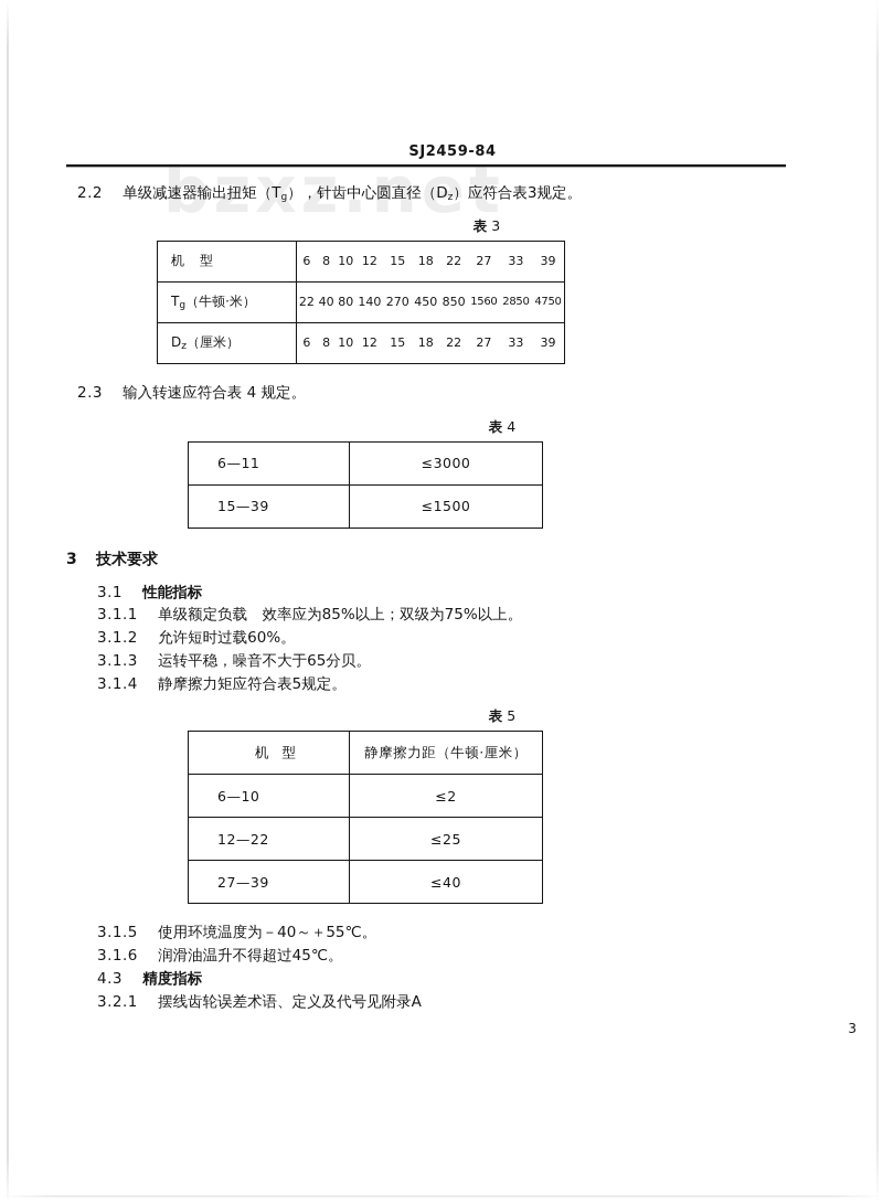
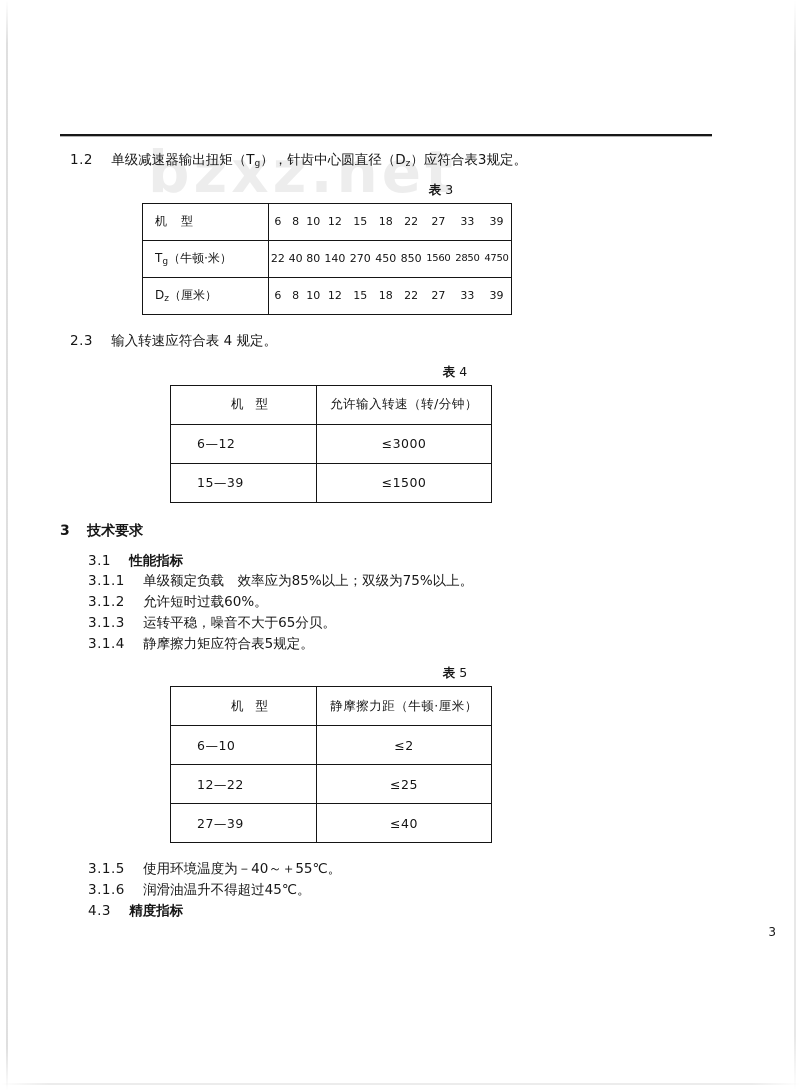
  bzxz.net
- SJ2459-84
- 2.2 单级减速器输出扭矩（Tg），针齿中心圆直径（Dz）应符合表3规定。
+ 1.2 单级减速器输出扭矩（Tg），针齿中心圆直径（Dz）应符合表3规定。
  表 3
  机型	6	8	10	12	15	18	22	27	33	39
  Tg（牛顿·米）	22	40	80	140	270	450	850	1560	2850	4750
  Dz（厘米）	6	8	10	12	15	18	22	27	33	39
  2.3 输入转速应符合表 4 规定。
  表 4
+ 机型	允许输入转速（转/分钟）
- 6—11	≤3000
+ 6—12	≤3000
  15—39	≤1500
  3 技术要求
  3.1 性能指标
  3.1.1 单级额定负载 效率应为85%以上；双级为75%以上。
  3.1.2 允许短时过载60%。
  3.1.3 运转平稳，噪音不大于65分贝。
  3.1.4 静摩擦力矩应符合表5规定。
  表 5
  机型	静摩擦力距（牛顿·厘米）
  6—10	≤2
  12—22	≤25
  27—39	≤40
  3.1.5 使用环境温度为－40～＋55℃。
  3.1.6 润滑油温升不得超过45℃。
  4.3 精度指标
- 3.2.1 摆线齿轮误差术语、定义及代号见附录A
  3
